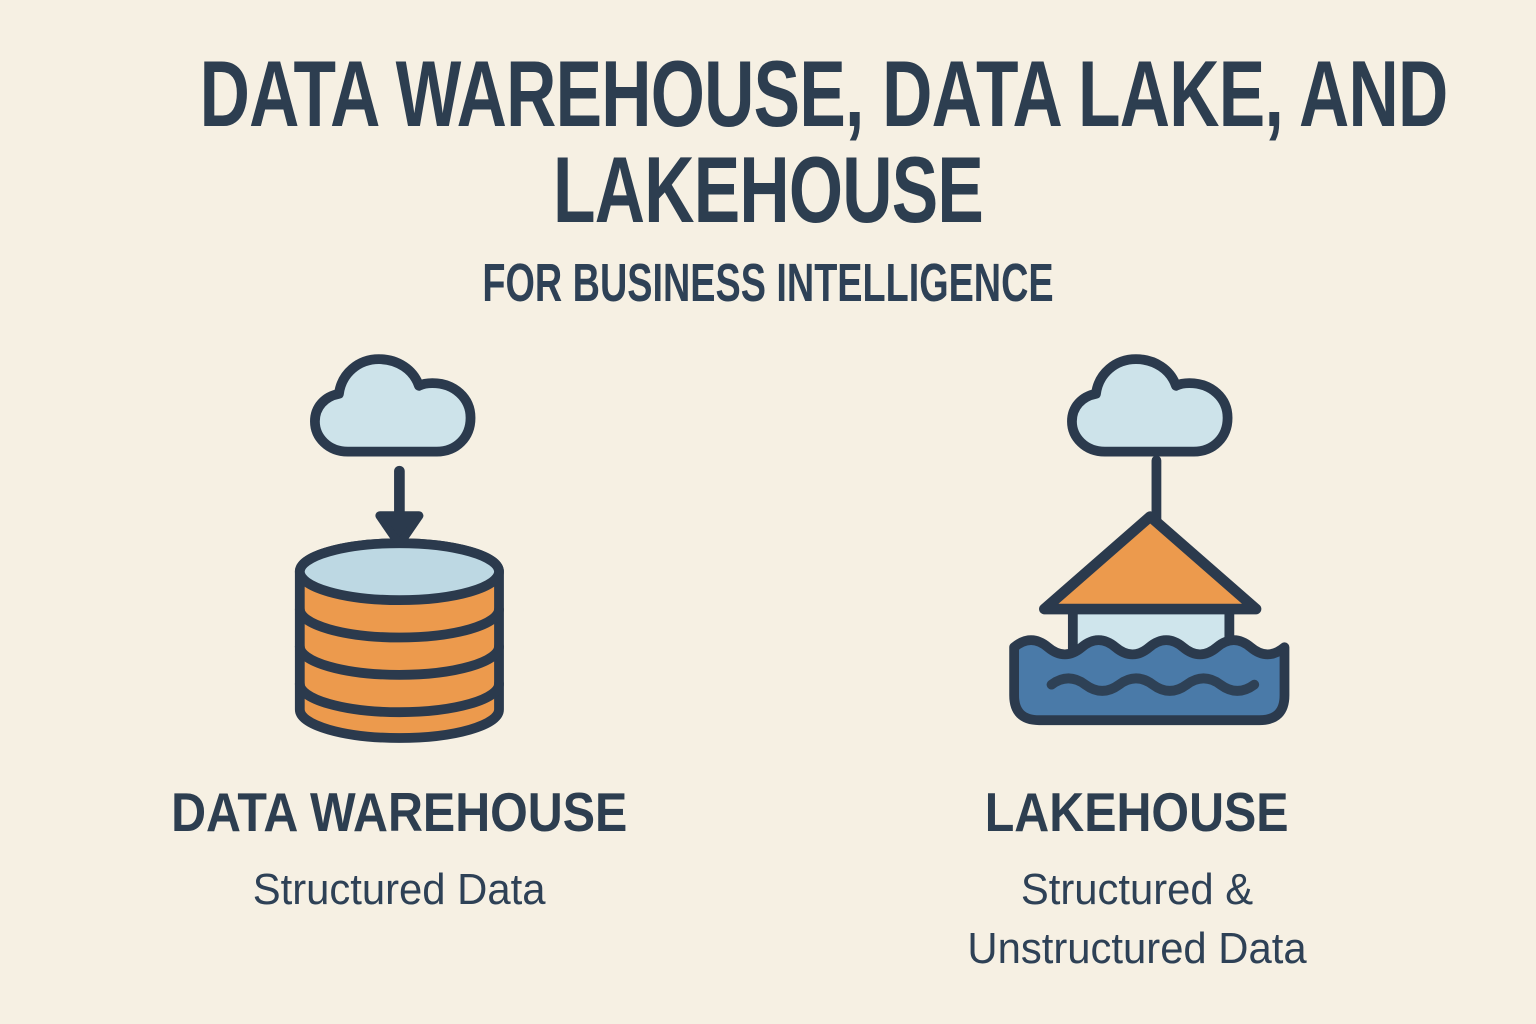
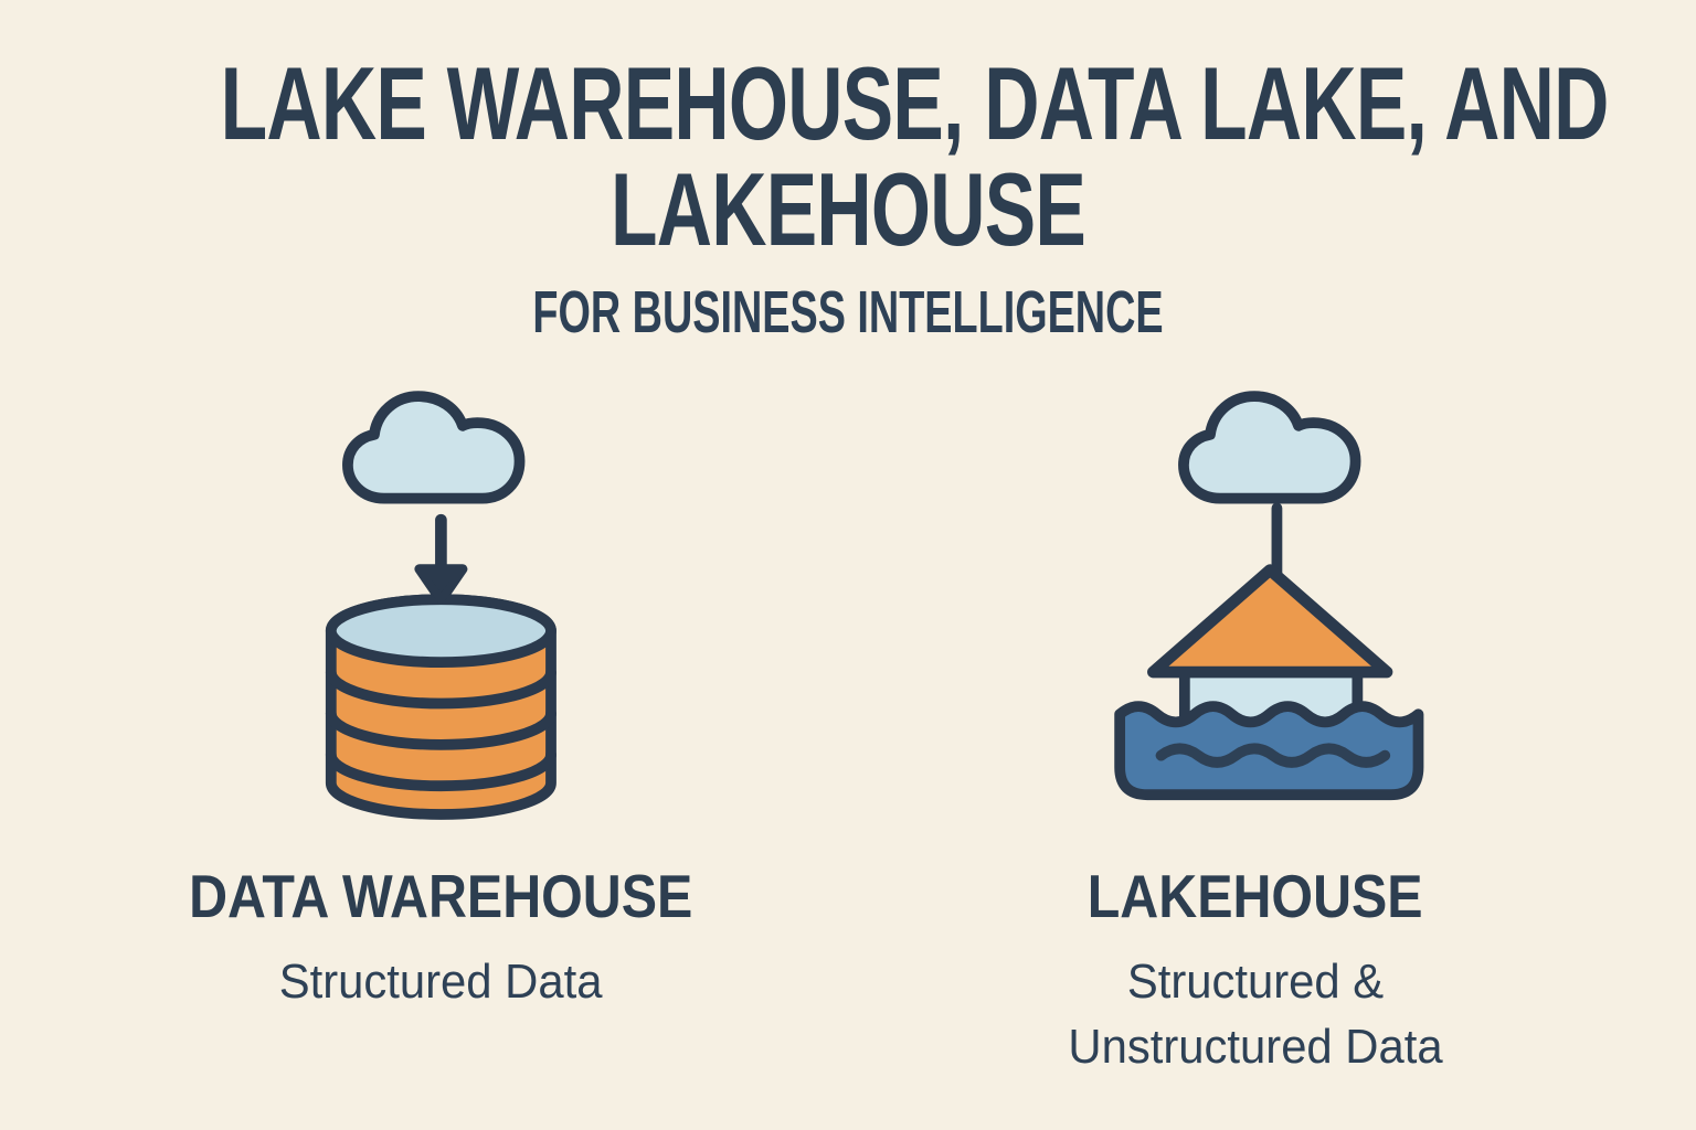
- DATA WAREHOUSE, DATA LAKE, AND
+ LAKE WAREHOUSE, DATA LAKE, AND
  LAKEHOUSE
  FOR BUSINESS INTELLIGENCE
  DATA WAREHOUSE
  Structured Data
  LAKEHOUSE
  Structured & Unstructured Data
